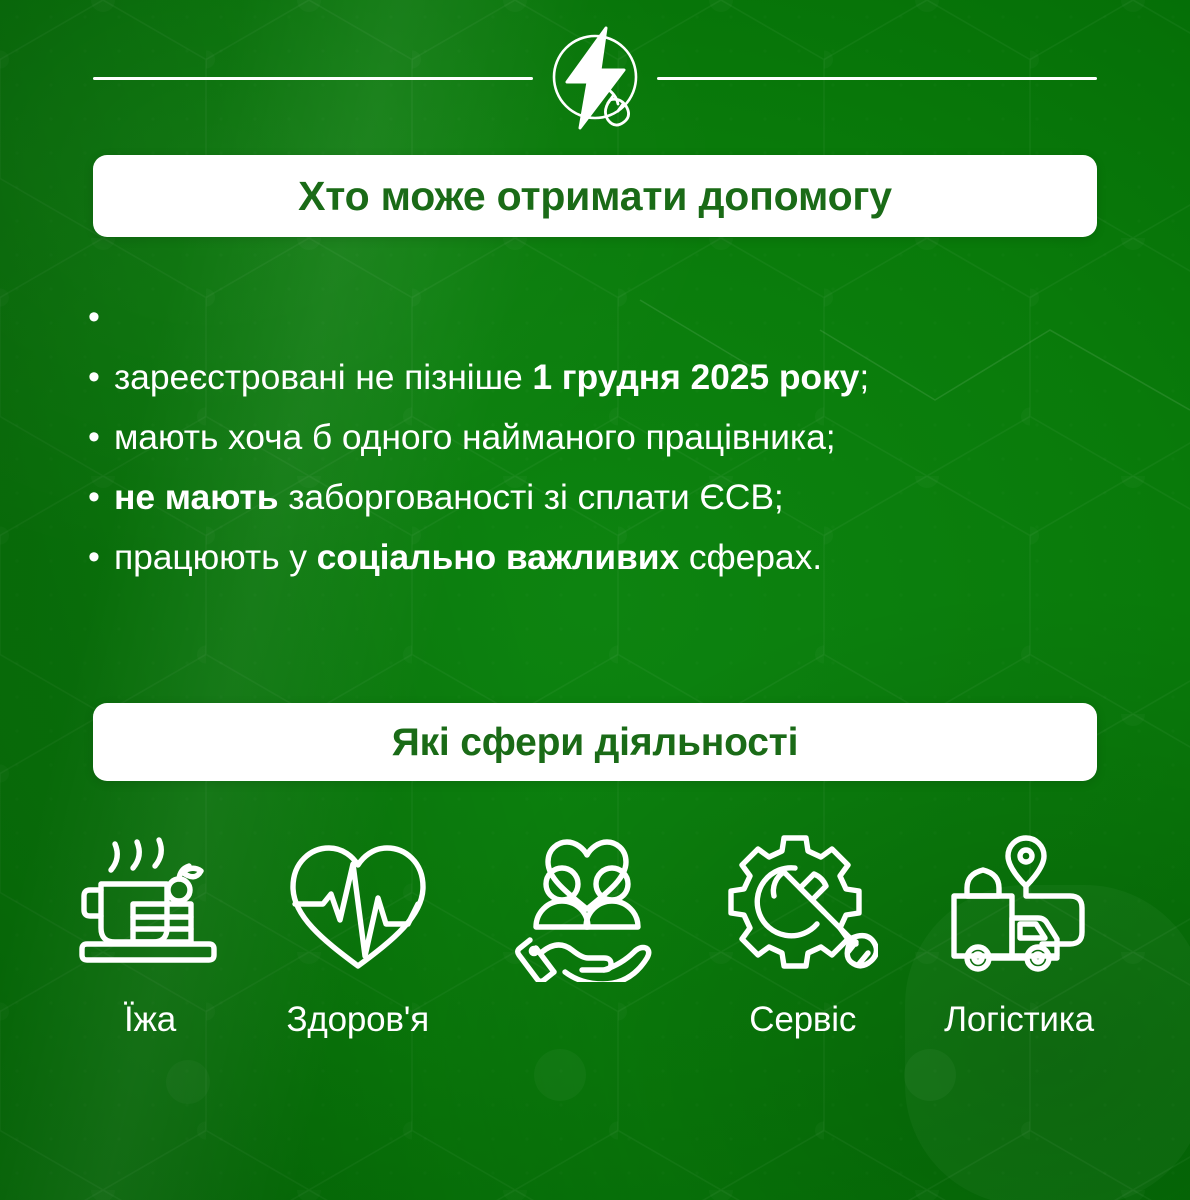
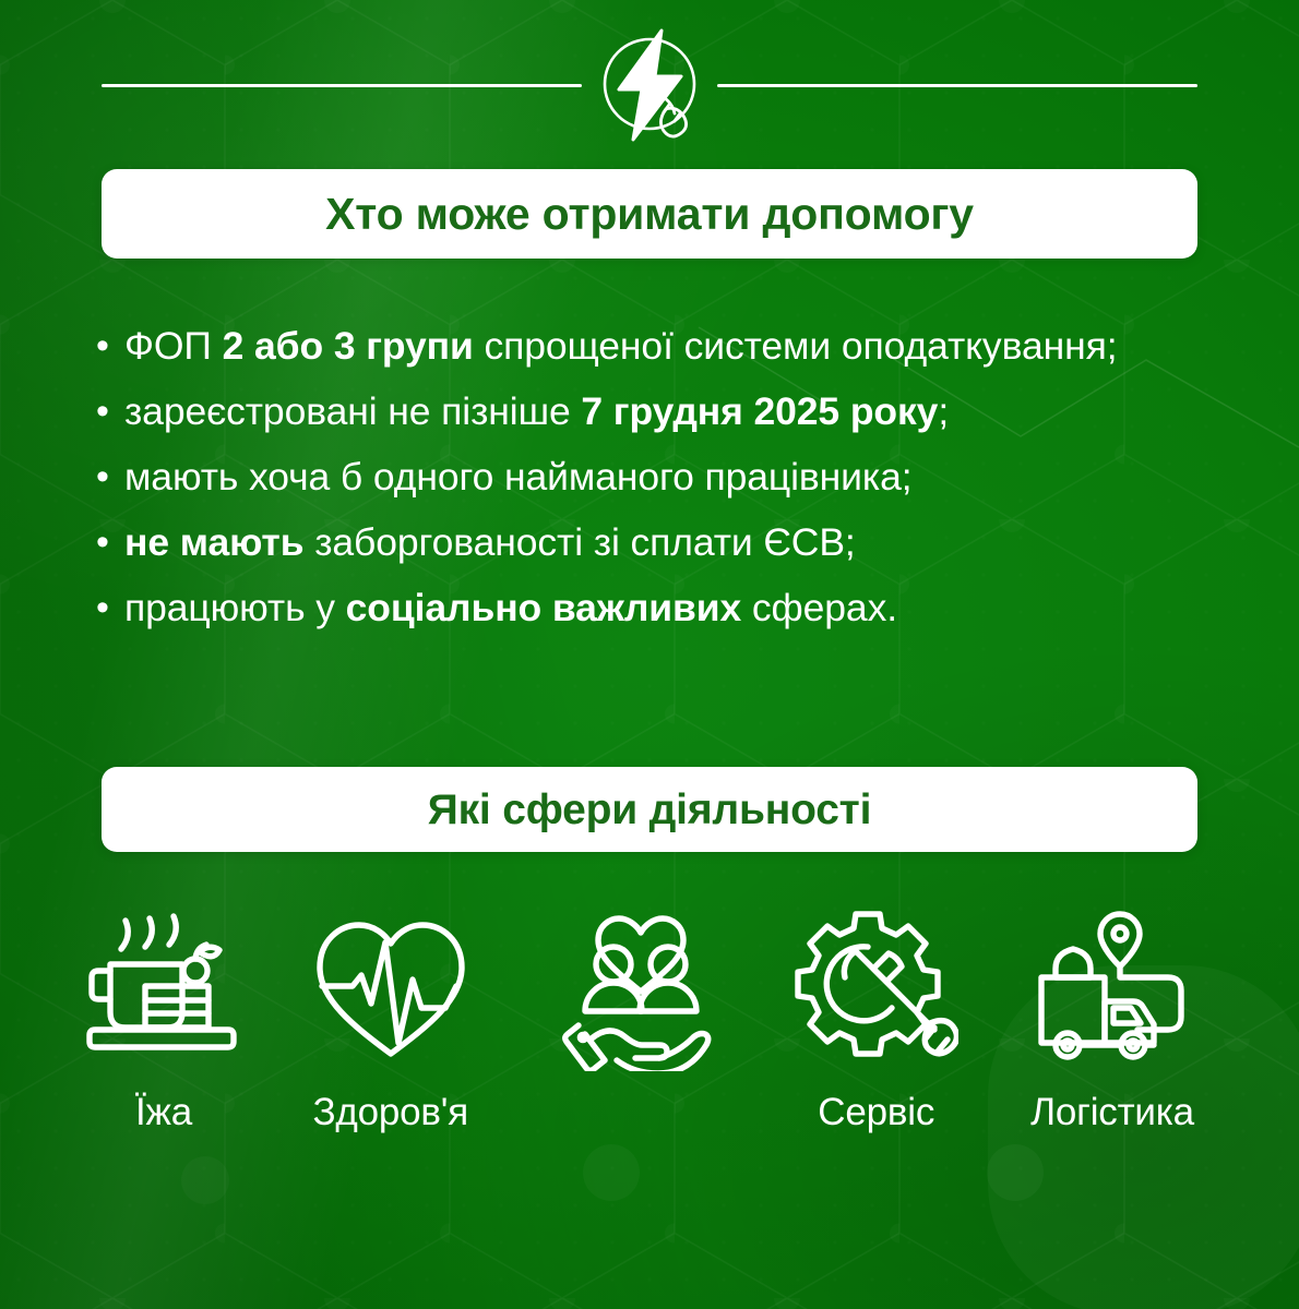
  Хто може отримати допомогу
  •
+ ФОП 2 або 3 групи спрощеної системи оподаткування;
  •
- зареєстровані не пізніше 1 грудня 2025 року;
+ зареєстровані не пізніше 7 грудня 2025 року;
  •
  мають хоча б одного найманого працівника;
  •
  не мають заборгованості зі сплати ЄСВ;
  •
  працюють у соціально важливих сферах.
  Які сфери діяльності
  Їжа
  Здоров'я
  Сервіс
  Логістика
